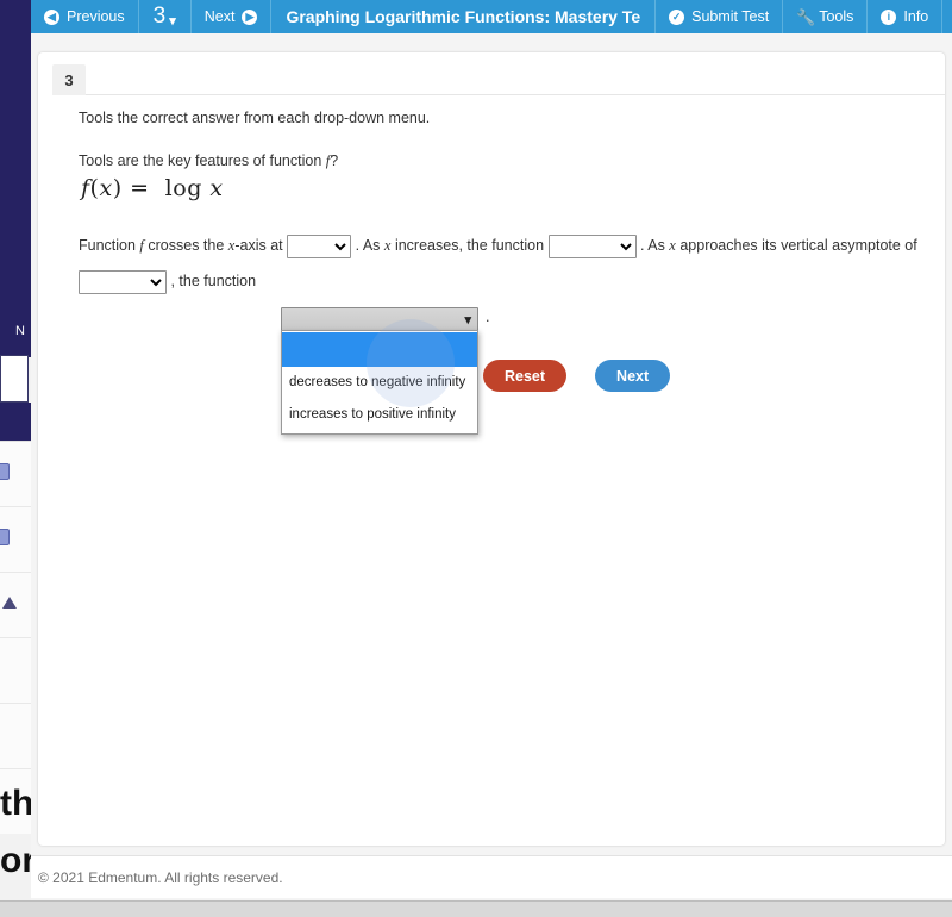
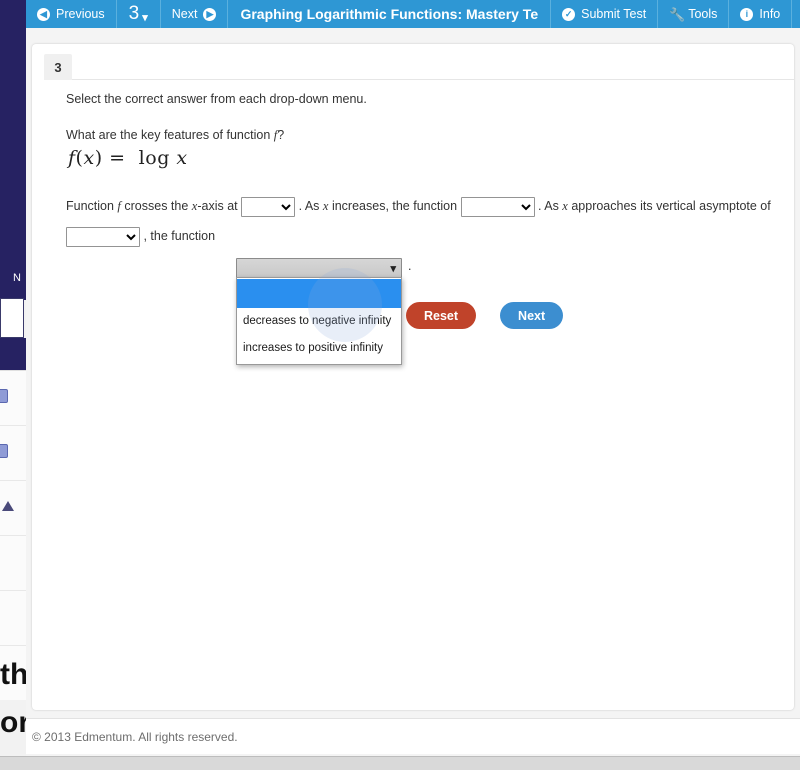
  N
  th
  or
  ◀
  Previous
  3
  ▾
  Next
  ▶
  Graphing Logarithmic Functions: Mastery Te
  ✓
  Submit Test
  🔧
  Tools
  i
  Info
  3
- Tools the correct answer from each drop-down menu.
+ Select the correct answer from each drop-down menu.
- Tools are the key features of function f?
+ What are the key features of function f?
  f(x) = log x
  Function f crosses the x-axis at . As x increases, the function . As x approaches its vertical asymptote of
  , the function
  ▾
  decreases to negative infinity
  increases to positive infinity
  .
  Reset
  Next
- © 2021 Edmentum. All rights reserved.
+ © 2013 Edmentum. All rights reserved.
